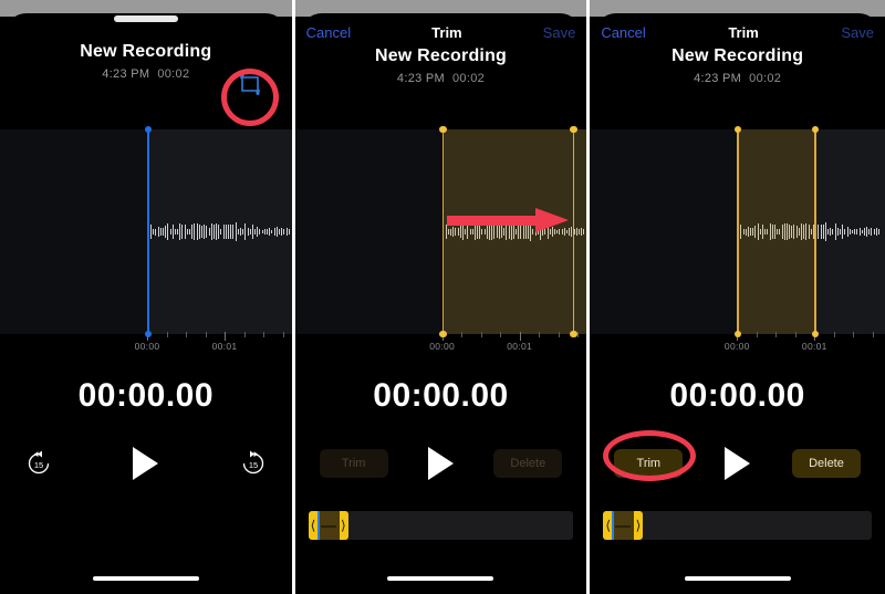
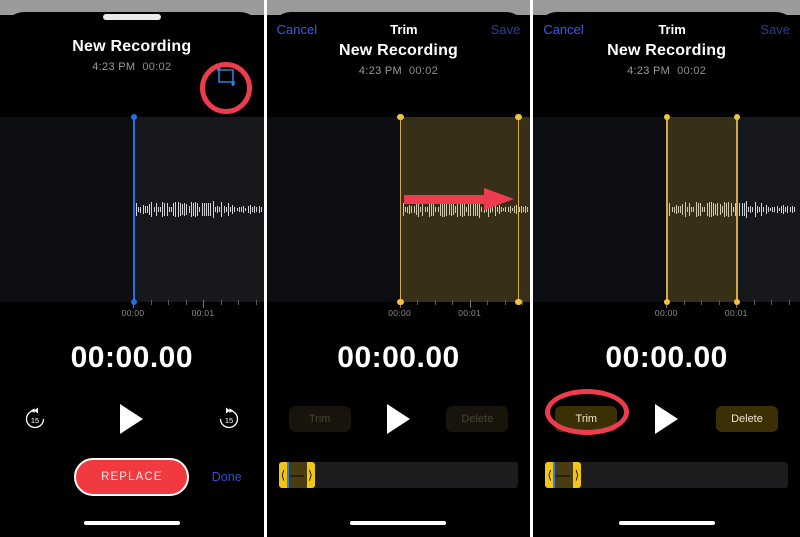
  New Recording
  4:23 PM 00:02
  00:00
  00:01
  00:00.00
  15
  15
+ REPLACE
+ Done
  Cancel
  Trim
  Save
  New Recording
  4:23 PM 00:02
  00:00
  00:01
  00:00.00
  Trim
  Delete
  ⟨
  ⟩
  Cancel
  Trim
  Save
  New Recording
  4:23 PM 00:02
  00:00
  00:01
  00:00.00
  Trim
  Delete
  ⟨
  ⟩
